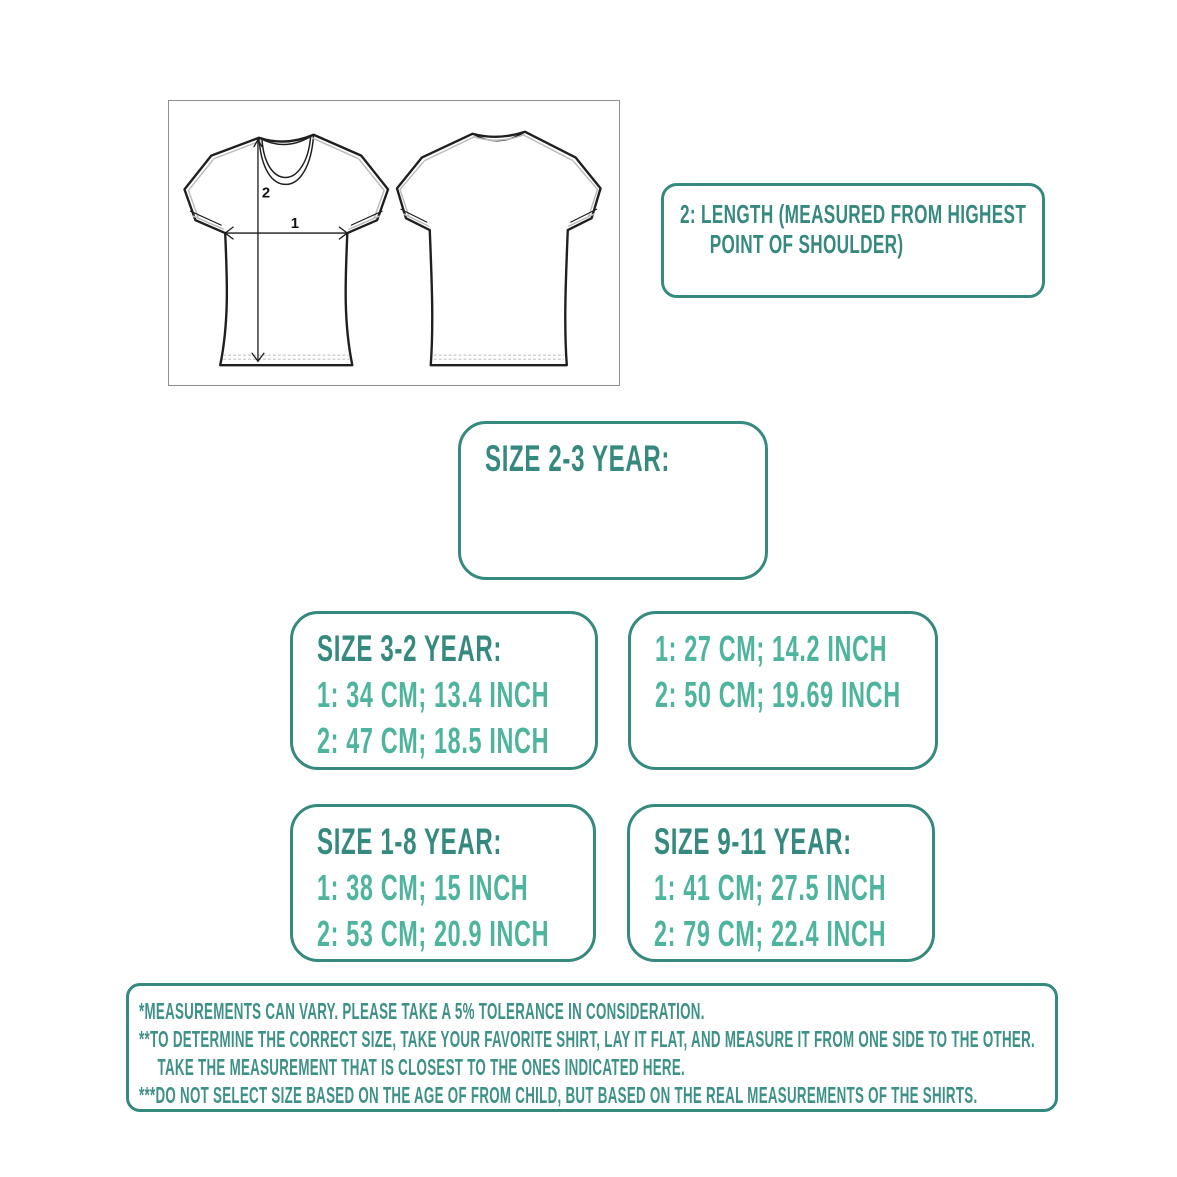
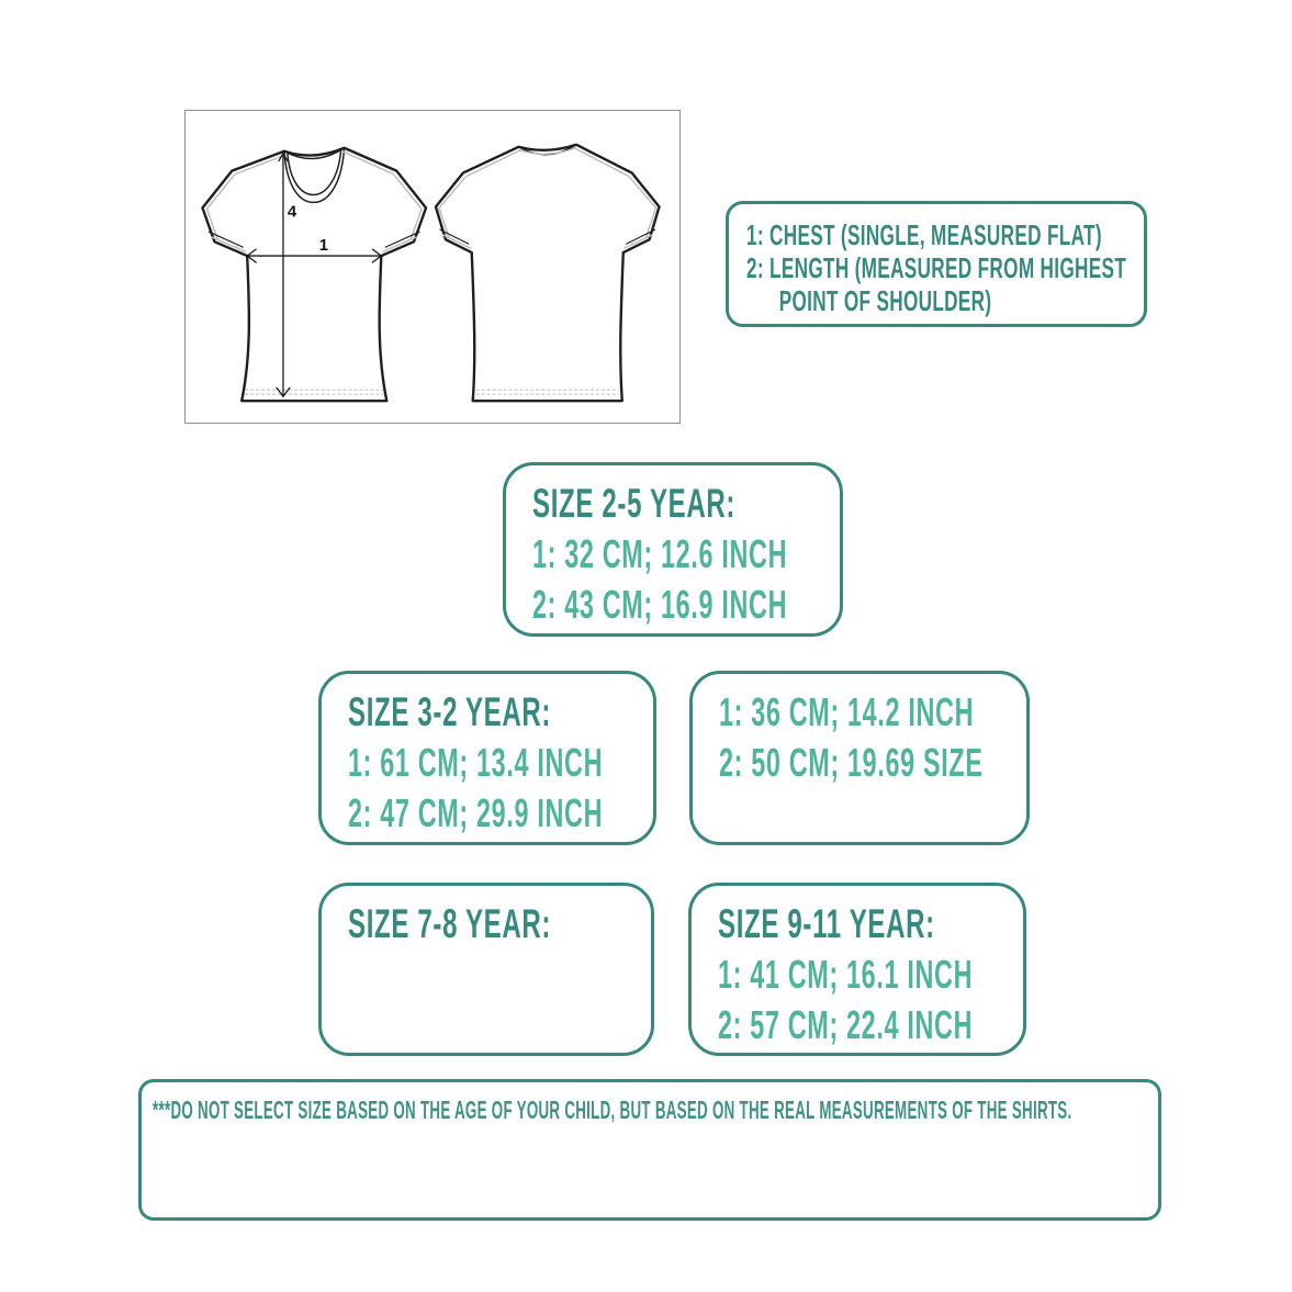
- 2
+ 4
  1
+ 1: CHEST (SINGLE, MEASURED FLAT)
  2: LENGTH (MEASURED FROM HIGHEST
  POINT OF SHOULDER)
- SIZE 2-3 YEAR:
+ SIZE 2-5 YEAR:
+ 1: 32 CM; 12.6 INCH
+ 2: 43 CM; 16.9 INCH
  SIZE 3-2 YEAR:
- 1: 34 CM; 13.4 INCH
+ 1: 61 CM; 13.4 INCH
- 2: 47 CM; 18.5 INCH
+ 2: 47 CM; 29.9 INCH
- 1: 27 CM; 14.2 INCH
+ 1: 36 CM; 14.2 INCH
- 2: 50 CM; 19.69 INCH
+ 2: 50 CM; 19.69 SIZE
- SIZE 1-8 YEAR:
+ SIZE 7-8 YEAR:
- 1: 38 CM; 15 INCH
- 2: 53 CM; 20.9 INCH
  SIZE 9-11 YEAR:
- 1: 41 CM; 27.5 INCH
+ 1: 41 CM; 16.1 INCH
- 2: 79 CM; 22.4 INCH
+ 2: 57 CM; 22.4 INCH
- *MEASUREMENTS CAN VARY. PLEASE TAKE A 5% TOLERANCE IN CONSIDERATION.
- **TO DETERMINE THE CORRECT SIZE, TAKE YOUR FAVORITE SHIRT, LAY IT FLAT, AND MEASURE IT FROM ONE SIDE TO THE OTHER.
- TAKE THE MEASUREMENT THAT IS CLOSEST TO THE ONES INDICATED HERE.
- ***DO NOT SELECT SIZE BASED ON THE AGE OF FROM CHILD, BUT BASED ON THE REAL MEASUREMENTS OF THE SHIRTS.
+ ***DO NOT SELECT SIZE BASED ON THE AGE OF YOUR CHILD, BUT BASED ON THE REAL MEASUREMENTS OF THE SHIRTS.
